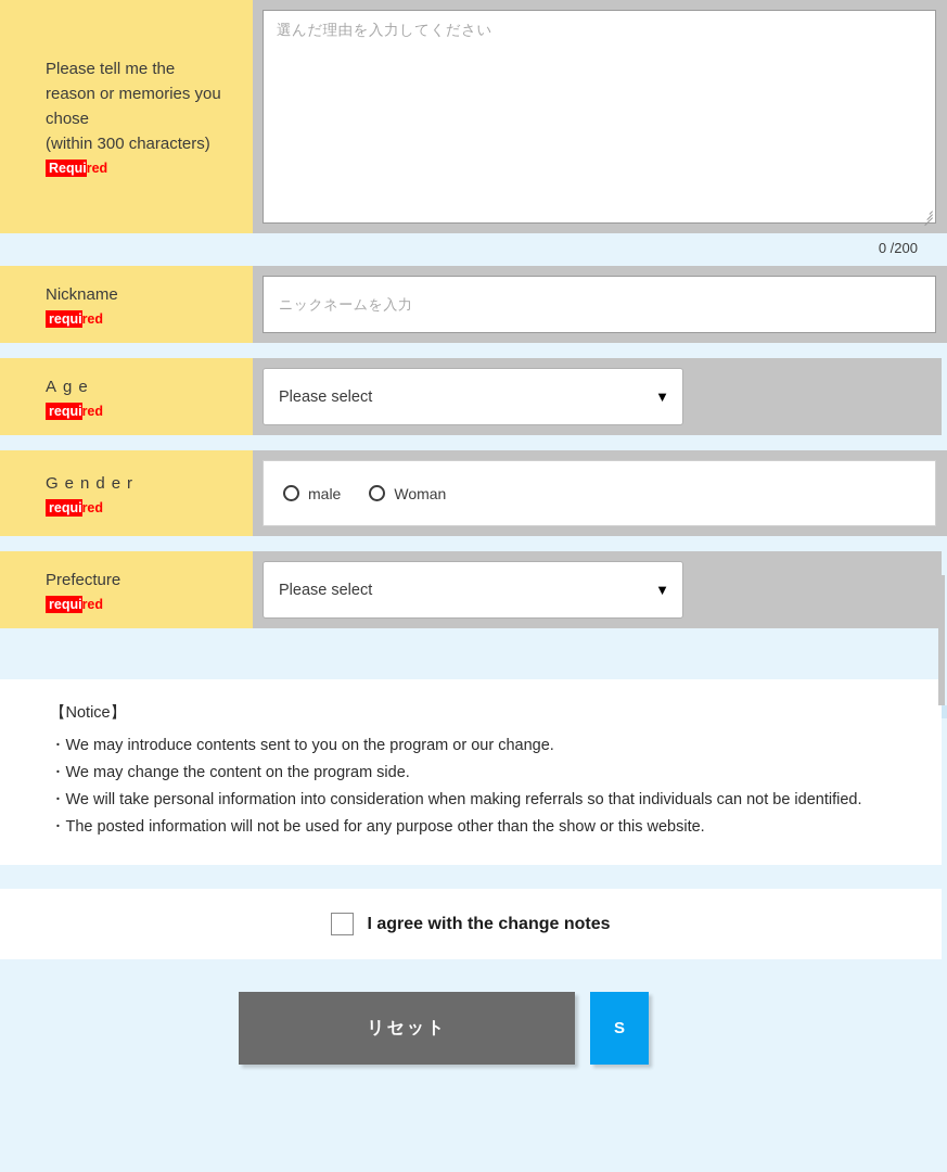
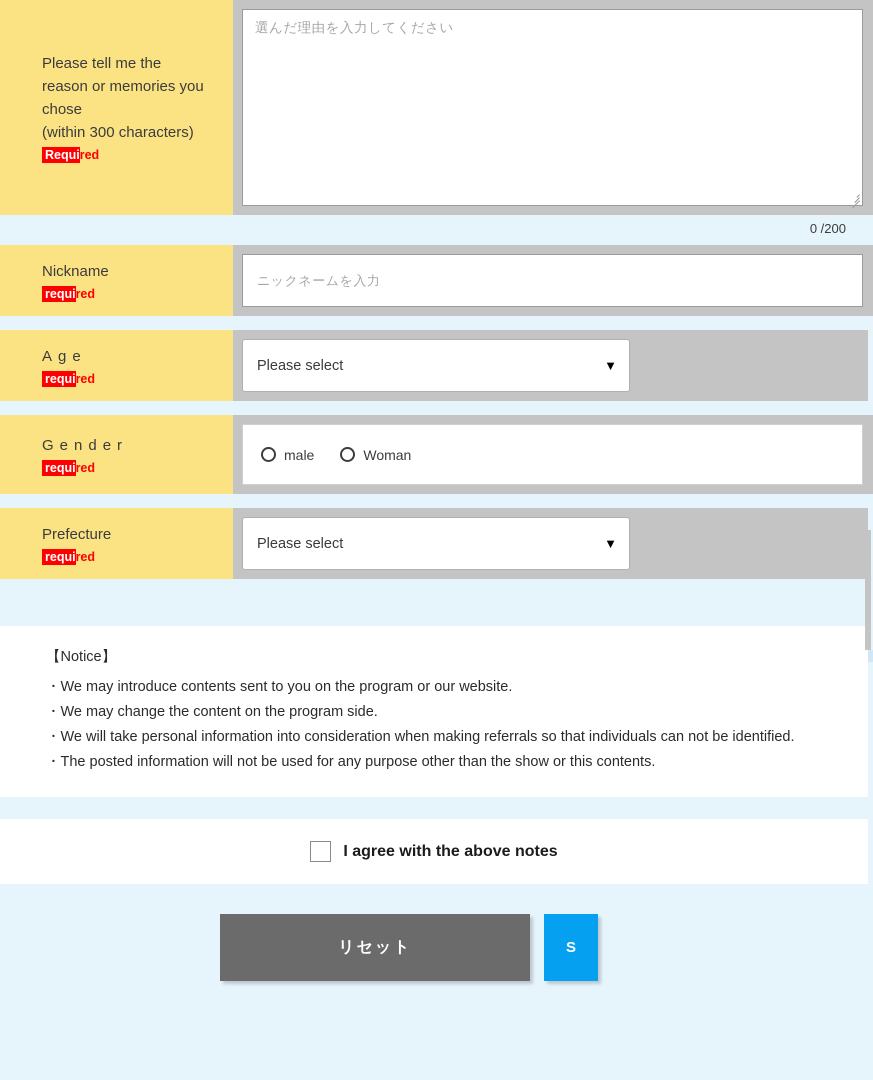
  Please tell me the
  reason or memories you
  chose
  (within 300 characters)
  Required
  選んだ理由を入力してください
  0 /200
  Nickname
  required
  ニックネームを入力
  Age
  required
  Please select
  ▼
  Gender
  required
  male
  Woman
  Prefecture
  required
  Please select
  ▼
  【Notice】
- ・We may introduce contents sent to you on the program or our change.
+ ・We may introduce contents sent to you on the program or our website.
  ・We may change the content on the program side.
  ・We will take personal information into consideration when making referrals so that individuals can not be identified.
- ・The posted information will not be used for any purpose other than the show or this website.
+ ・The posted information will not be used for any purpose other than the show or this contents.
- I agree with the change notes
+ I agree with the above notes
  リセット
  S
